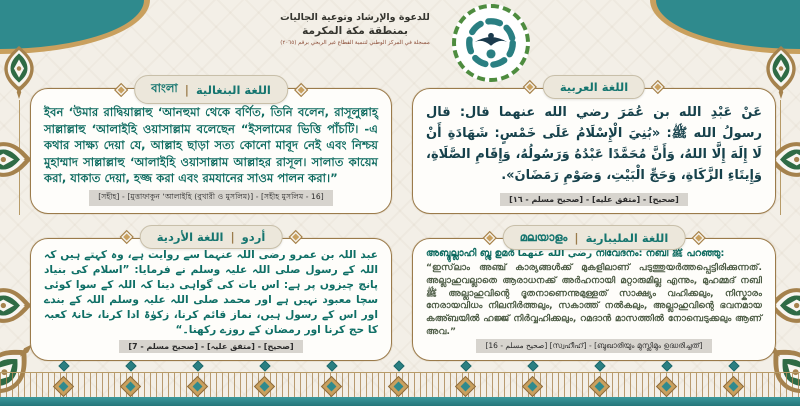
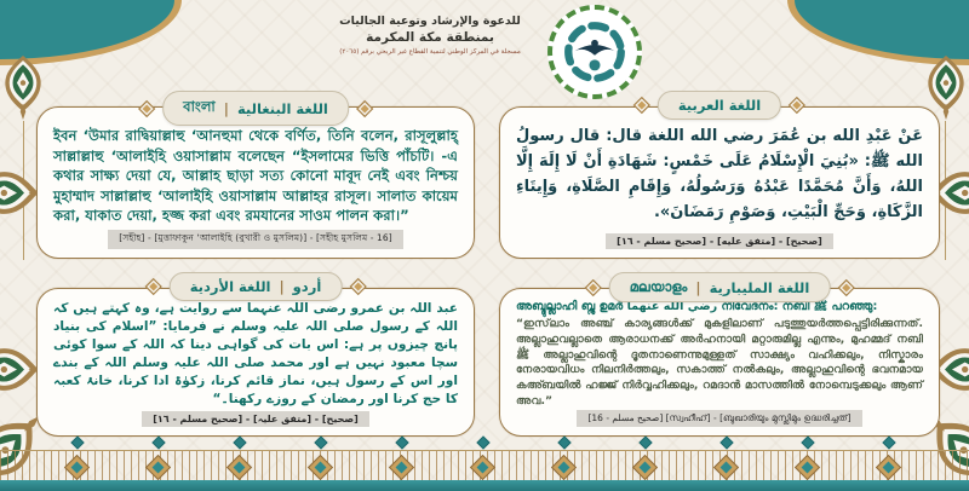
  للدعوة والإرشاد وتوعية الجاليات
  بمنطقة مكة المكرمة
  বাংলা
  |
  اللغة البنغالية
  ইবন ‘উমার রাদ্বিয়াল্লাহু ‘আনহুমা থেকে বর্ণিত, তিনি বলেন, রাসূলুল্লাহ্ সাল্লাল্লাহু ‘আলাইহি ওয়াসাল্লাম বলেছেন “ইসলামের ভিত্তি পাঁচটি। -এ কথার সাক্ষ্য দেয়া যে, আল্লাহ ছাড়া সত্য কোনো মাবূদ নেই এবং নিশ্চয় মুহাম্মাদ সাল্লাল্লাহু ‘আলাইহি ওয়াসাল্লাম আল্লাহর রাসূল। সালাত কায়েম করা, যাকাত দেয়া, হজ্জ করা এবং রমযানের সাওম পালন করা।”
  [সহীহ] - [মুত্তাফাকুন ‘আলাইহি (বুখারী ও মুসলিম)] - [সহীহ মুসলিম - 16]
  اللغة العربية
- عَنْ عَبْدِ الله بن عُمَرَ رضي الله عنهما قال: قال رسولُ الله ﷺ: «بُنِيَ الْإِسْلَامُ عَلَى خَمْسٍ: شَهَادَةِ أَنْ لَا إِلَهَ إِلَّا اللهُ، وَأَنَّ مُحَمَّدًا عَبْدُهُ وَرَسُولُهُ، وَإِقَامِ الصَّلَاةِ، وَإِيتَاءِ الزَّكَاةِ، وَحَجِّ الْبَيْتِ، وَصَوْمِ رَمَضَانَ».
+ عَنْ عَبْدِ الله بن عُمَرَ رضي الله اللغة قال: قال رسولُ الله ﷺ: «بُنِيَ الْإِسْلَامُ عَلَى خَمْسٍ: شَهَادَةِ أَنْ لَا إِلَهَ إِلَّا اللهُ، وَأَنَّ مُحَمَّدًا عَبْدُهُ وَرَسُولُهُ، وَإِقَامِ الصَّلَاةِ، وَإِيتَاءِ الزَّكَاةِ، وَحَجِّ الْبَيْتِ، وَصَوْمِ رَمَضَانَ».
  [صحيح] - [متفق عليه] - [صحيح مسلم - ١٦]
  اللغة الأردية
  |
  أردو
  عبد اللہ بن عمرو رضی اللہ عنہما سے روایت ہے، وہ کہتے ہیں کہ اللہ کے رسول صلی اللہ علیہ وسلم نے فرمایا: ”اسلام کی بنیاد پانچ چیزوں پر ہے: اس بات کی گواہی دینا کہ اللہ کے سوا کوئی سچا معبود نہیں ہے اور محمد صلی اللہ علیہ وسلم اللہ کے بندے اور اس کے رسول ہیں، نماز قائم کرنا، زکوٰۃ ادا کرنا، خانۂ کعبہ کا حج کرنا اور رمضان کے روزے رکھنا۔“
- [صحیح] - [متفق علیہ] - [صحیح مسلم - 7]
+ [صحیح] - [متفق علیہ] - [صحیح مسلم - ١٦]
  മലയാളം
  |
  اللغة المليبارية
  അബ്ദുല്ലാഹി ബ്നു ഉമർ رضي الله عنهما നിവേദനം: നബി ﷺ പറഞ്ഞു:
  “ഇസ്‌ലാം അഞ്ച് കാര്യങ്ങൾക്ക് മുകളിലാണ് പടുത്തുയർത്തപ്പെട്ടിരിക്കുന്നത്. അല്ലാഹുവല്ലാതെ ആരാധനക്ക് അർഹനായി മറ്റാരുമില്ല എന്നും, മുഹമ്മദ് നബി ﷺ അല്ലാഹുവിന്റെ ദൂതനാണെന്നുമുള്ളത് സാക്ഷ്യം വഹിക്കലും, നിസ്കാരം നേരായവിധം നിലനിർത്തലും, സകാത്ത് നൽകലും, അല്ലാഹുവിന്റെ ഭവനമായ കഅ്ബയിൽ ഹജ്ജ് നിർവ്വഹിക്കലും, റമദാൻ മാസത്തിൽ നോമ്പെടുക്കലും ആണ് അവ.”
  [16 - صحيح مسلم] [സ്വഹീഹ്] - [ബുഖാരിയും മുസ്ലിമും ഉദ്ധരിച്ചത്]
